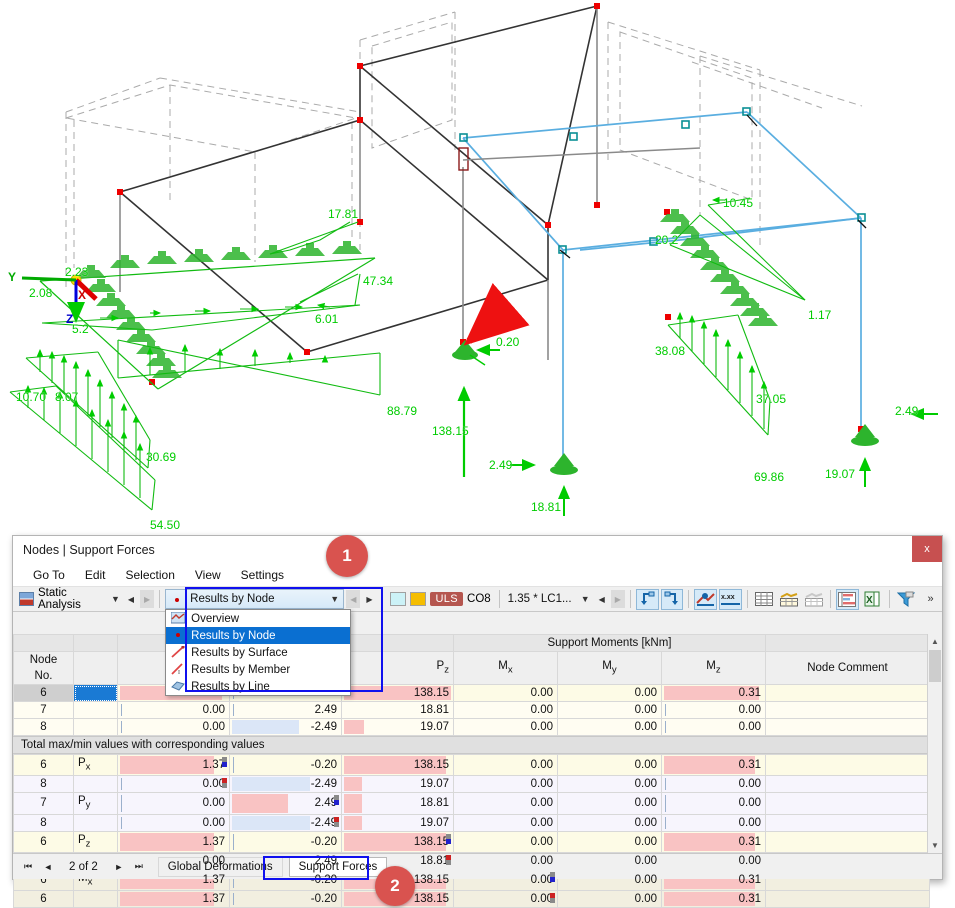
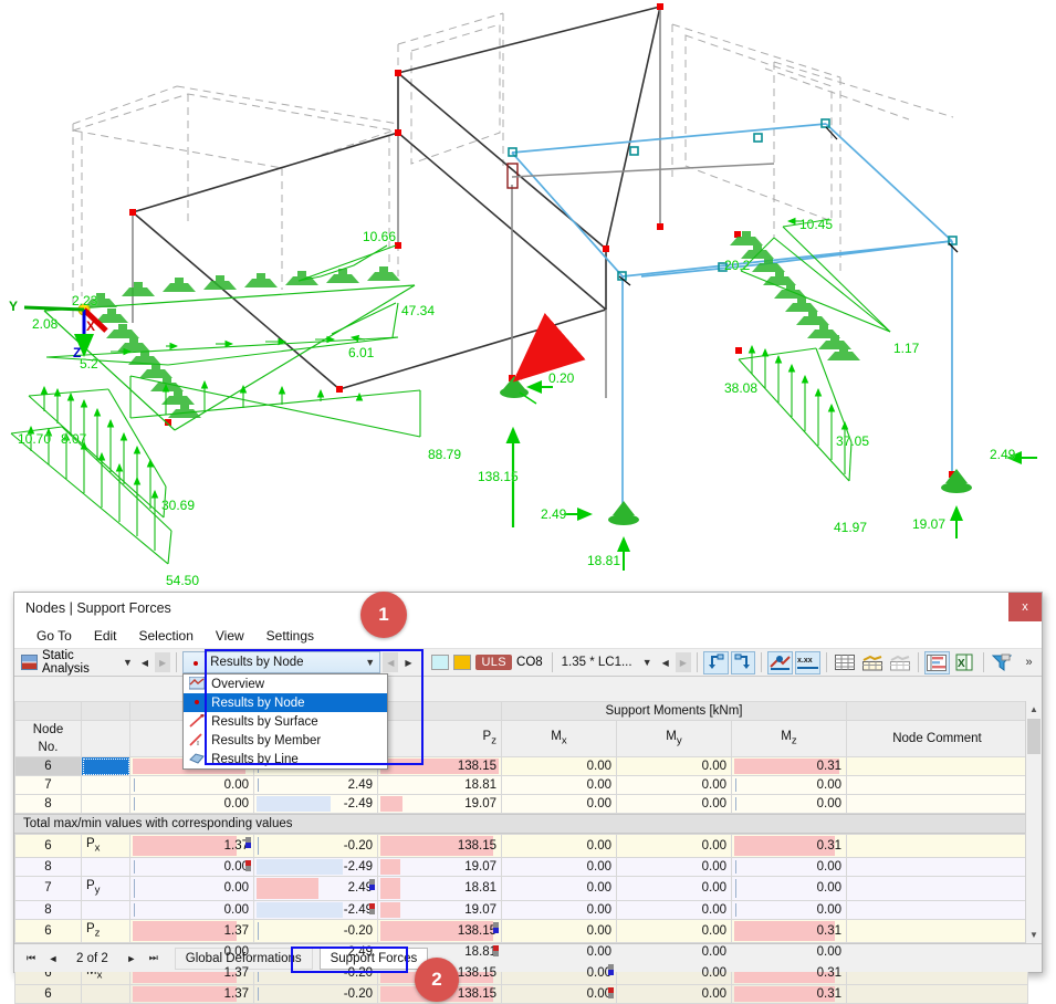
  X
  Y
  Z
  2.23
  2.08
  5.2
- 17.81
+ 10.66
  47.34
  6.01
  88.79
  10.70
  8.07
  30.69
  54.50
  0.20
  138.15
  2.49
  18.81
  10.45
  20.2
  1.17
  38.08
  37.05
- 69.86
+ 41.97
  2.49
  19.07
  Nodes | Support Forces
  x
  Go To
  Edit
  Selection
  View
  Settings
  Static Analysis
  ▼
  ◀
  ▶
  Results by Node
  ▼
  Overview
  Results by Node
  Results by Surface
  Results by Member
  Results by Line
  ◀
  ▶
  ULS
  CO8
  1.35 * LC1...
  ▼
  ◀
  ▶
  X
  »
  			Support Moments [kNm]
  Node No.				Pz	Mx	My	Mz	Node Comment
  7		0.00	2.49	18.81	0.00	0.00	0.00
  8		0.00	-2.49	19.07	0.00	0.00	0.00
  Total max/min values with corresponding values
  6	Px	1.3	-0.20	138.15	0.00	0.00	0.31
  8		0.0	-2.49	19.07	0.00	0.00	0.00
  7	Py	0.00	2.4	18.81	0.00	0.00	0.00
  8		0.00	-2.4	19.07	0.00	0.00	0.00
  6	Pz	1.37	-0.20	138.1	0.00	0.00	0.31
  		0.00	2.49	18.8	0.00	0.00	0.00
  6	x	1.37	-0.20	138.15	0.0	0.00	0.31
  6		1.37	-0.20	138.15	0.0	0.00	0.31
  ▲
  ▼
  ⏮
  ◄
  2 of 2
  ►
  ⏭
  Global Deformations
  Support Forces
  1
  2
